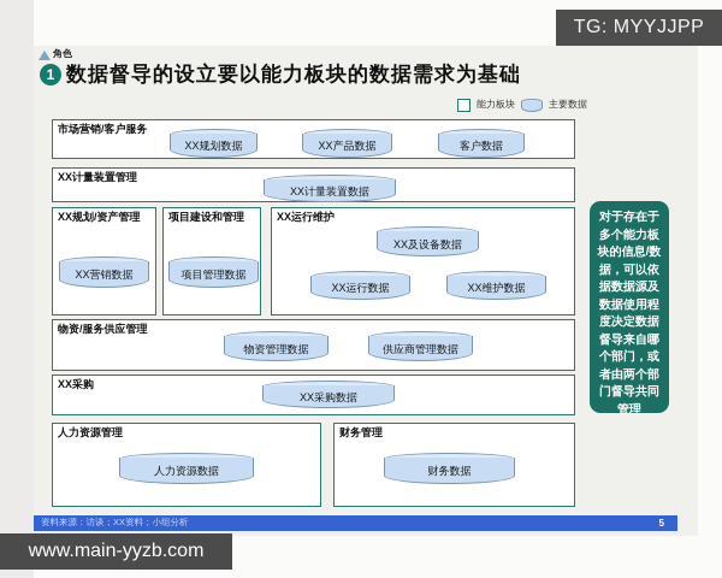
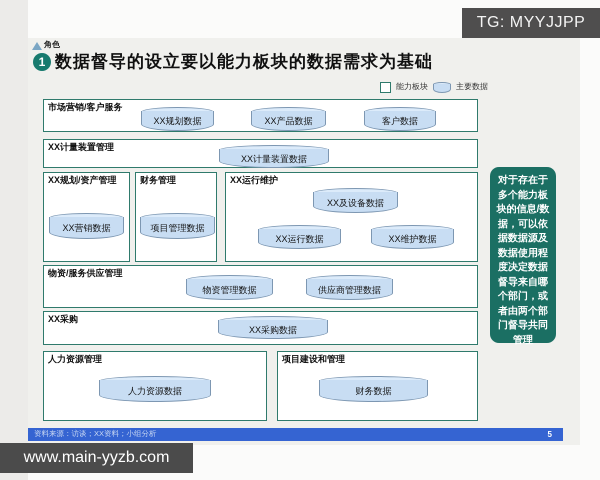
  角色
  1
  数据督导的设立要以能力板块的数据需求为基础
  能力板块
  主要数据
  市场营销/客户服务
  XX规划数据
  XX产品数据
  客户数据
  XX计量装置管理
  XX计量装置数据
  XX规划/资产管理
  XX营销数据
- 项目建设和管理
+ 财务管理
  项目管理数据
  XX运行维护
  XX及设备数据
  XX运行数据
  XX维护数据
  物资/服务供应管理
  物资管理数据
  供应商管理数据
  XX采购
  XX采购数据
  人力资源管理
  人力资源数据
- 财务管理
+ 项目建设和管理
  财务数据
  对于存在于多个能力板块的信息/数据，可以依据数据源及数据使用程度决定数据督导来自哪个部门，或者由两个部门督导共同管理
  资料来源：访谈；XX资料；小组分析
  5
  TG: MYYJJPP
  www.main-yyzb.com
